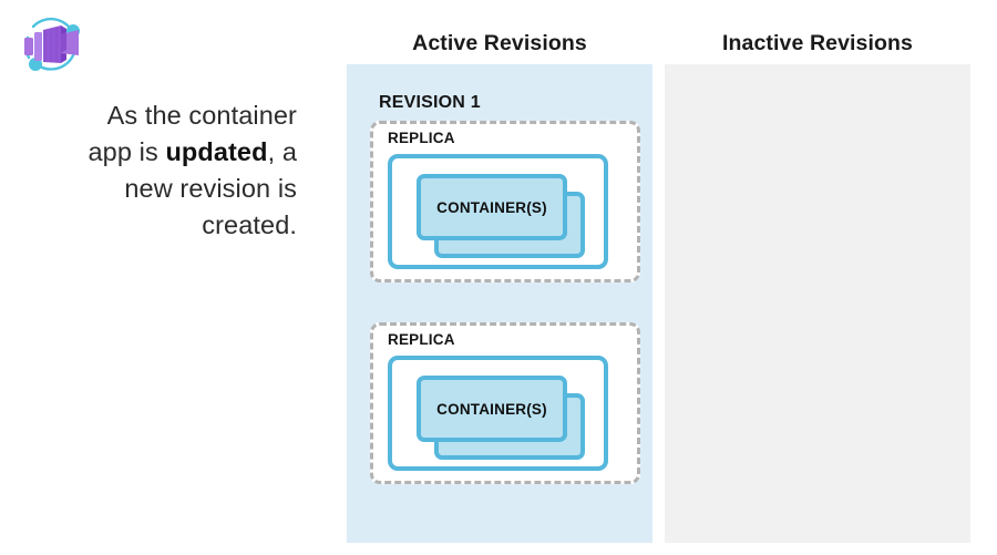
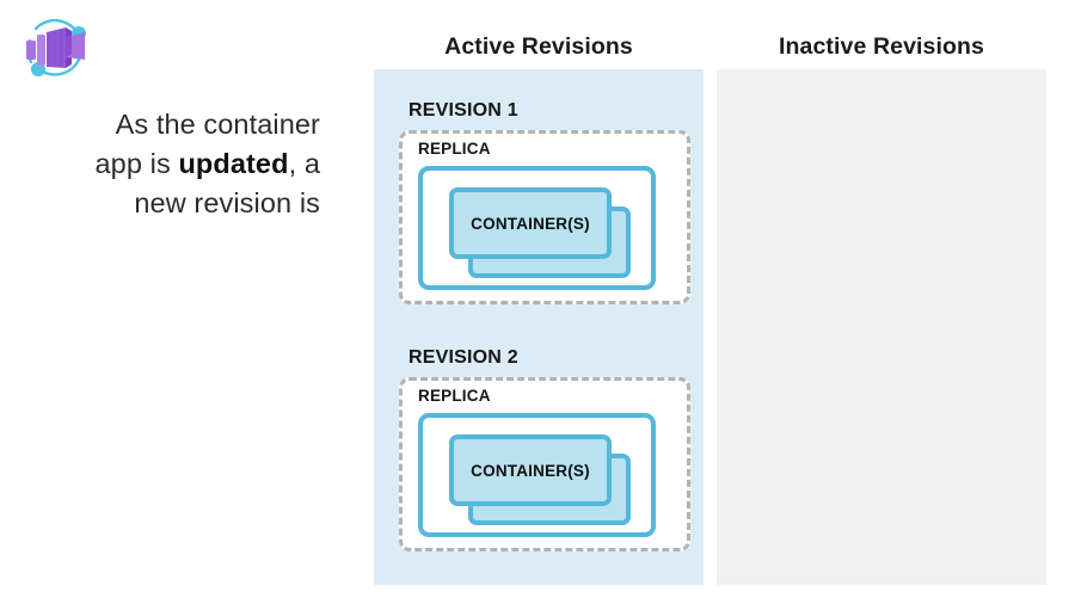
  As the container
  app is updated, a
  new revision is
- created.
  Active Revisions
  Inactive Revisions
  REVISION 1
  REPLICA
  CONTAINER(S)
+ REVISION 2
  REPLICA
  CONTAINER(S)
